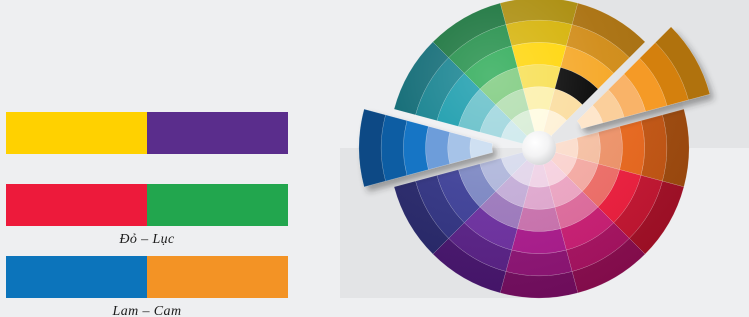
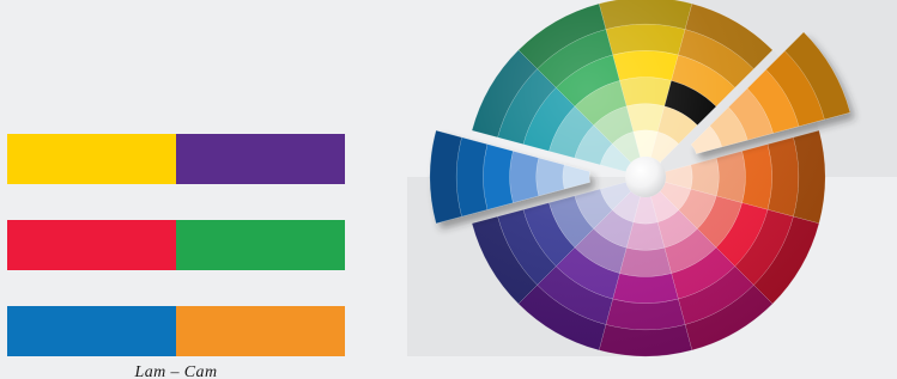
- Đỏ – Lục
  Lam – Cam
